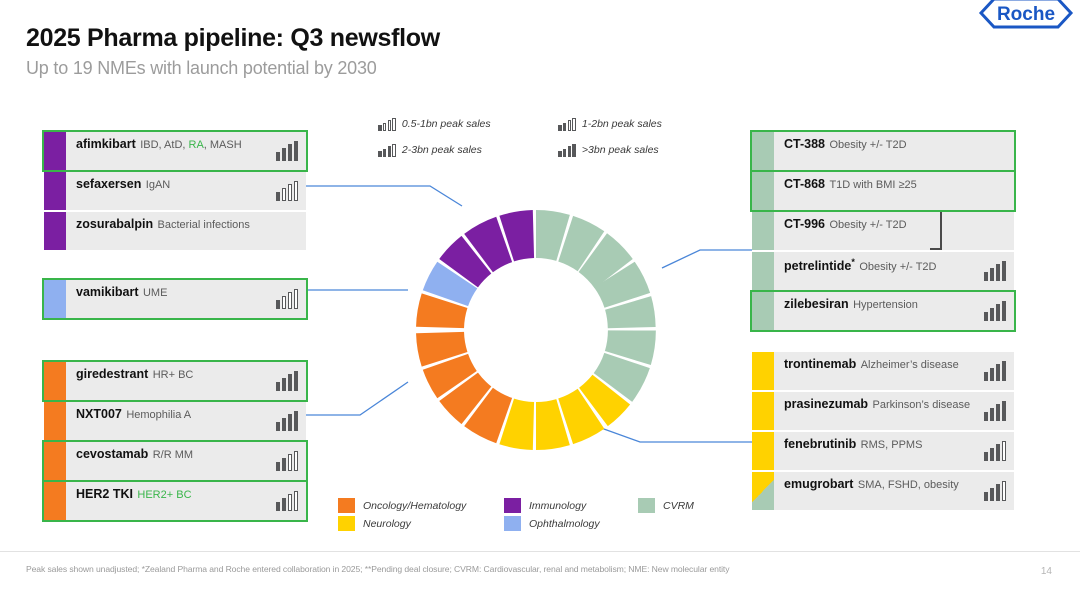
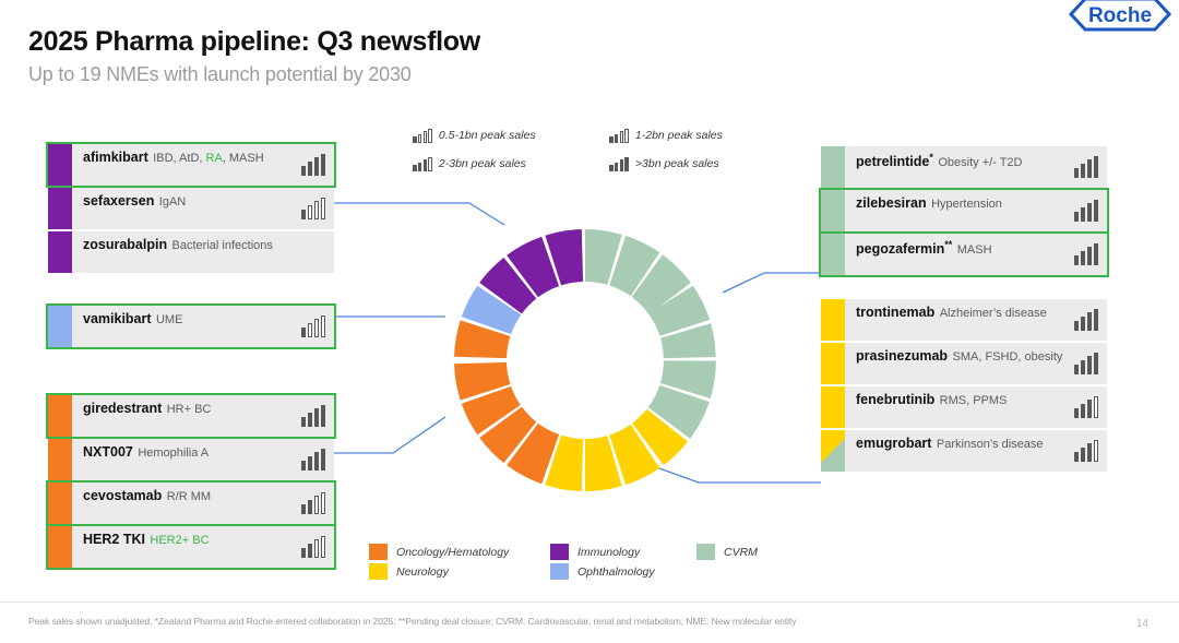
  Roche
  2025 Pharma pipeline: Q3 newsflow
  Up to 19 NMEs with launch potential by 2030
  0.5-1bn peak sales
  1-2bn peak sales
  2-3bn peak sales
  >3bn peak sales
  afimkibart IBD, AtD, RA, MASH
  sefaxersen IgAN
  zosurabalpin Bacterial infections
  vamikibart UME
  giredestrant HR+ BC
  NXT007 Hemophilia A
  cevostamab R/R MM
  HER2 TKI HER2+ BC
- CT-388 Obesity +/- T2D
- CT-868 T1D with BMI ≥25
- CT-996 Obesity +/- T2D
  petrelintide* Obesity +/- T2D
  zilebesiran Hypertension
+ pegozafermin** MASH
  trontinemab Alzheimer’s disease
- prasinezumab Parkinson’s disease
+ prasinezumab SMA, FSHD, obesity
  fenebrutinib RMS, PPMS
- emugrobart SMA, FSHD, obesity
+ emugrobart Parkinson’s disease
  Oncology/Hematology
  Neurology
  Immunology
  Ophthalmology
  CVRM
  Peak sales shown unadjusted; *Zealand Pharma and Roche entered collaboration in 2025; **Pending deal closure; CVRM: Cardiovascular, renal and metabolism; NME: New molecular entity
  14
